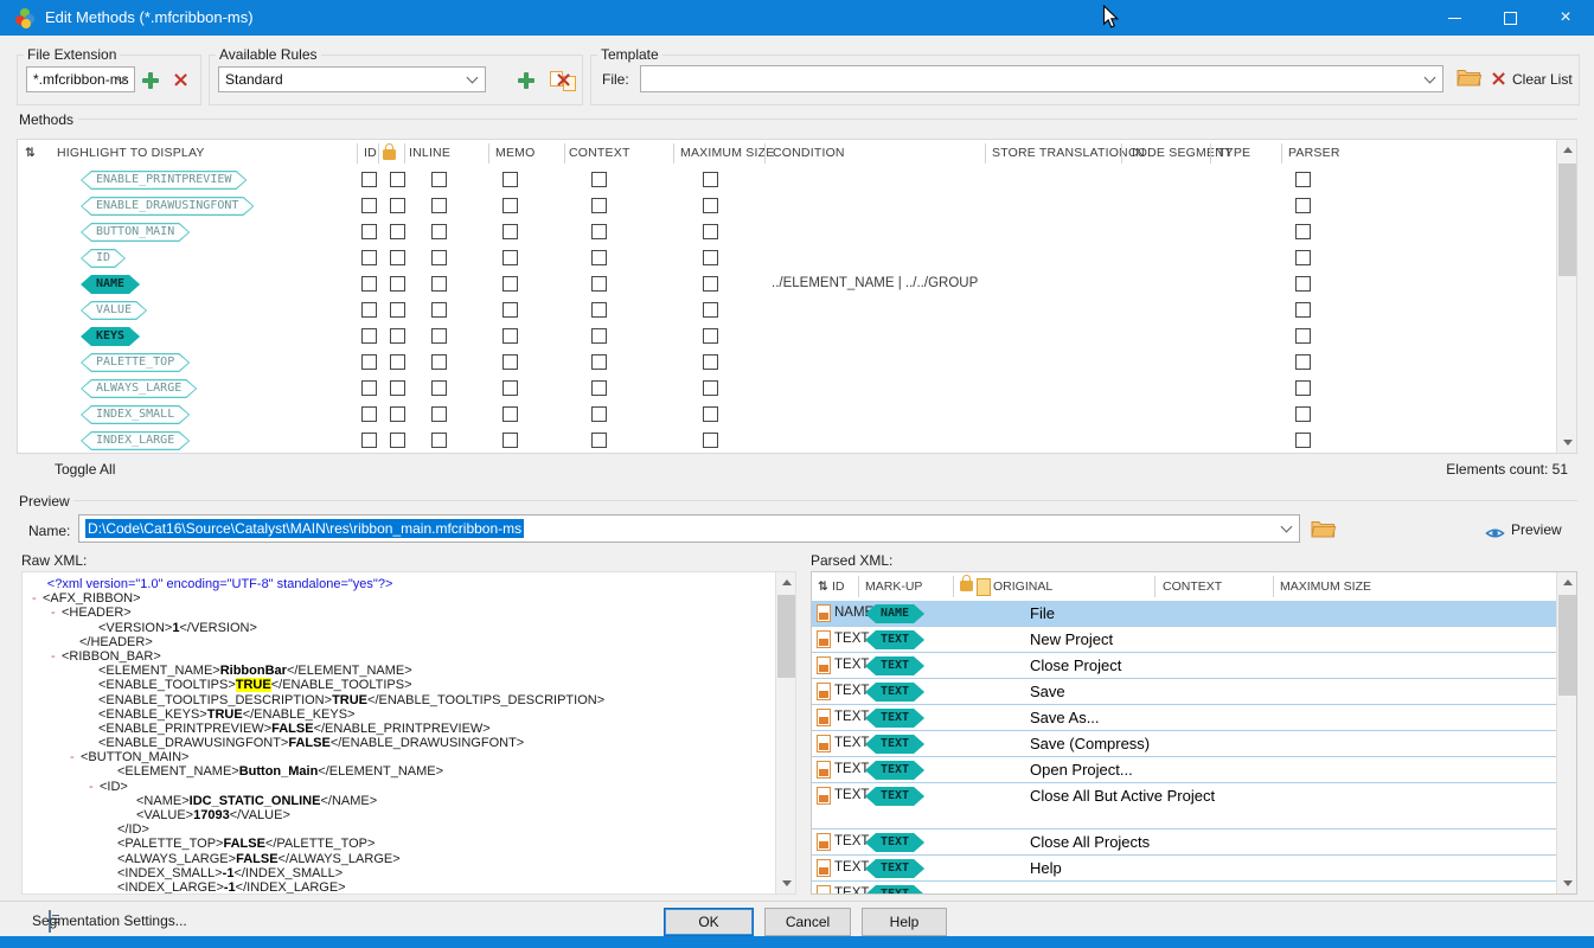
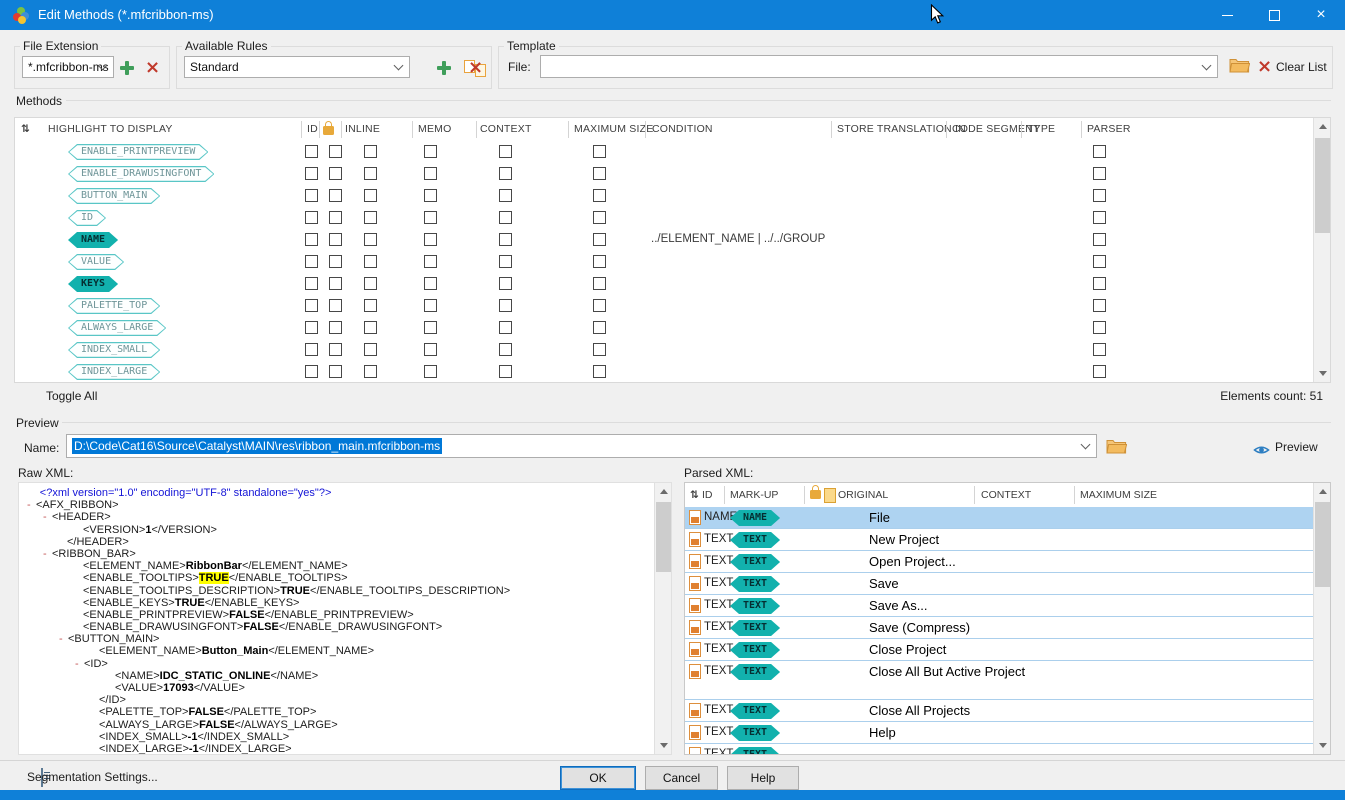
  Edit Methods (*.mfcribbon-ms)
  ×
  File Extension
  *.mfcribbon-ms
  ×
  Available Rules
  Standard
  ×
  Template
  File:
  ×
  Clear List
  Methods
  ⇅
  HIGHLIGHT TO DISPLAY
  ID
  INLINE
  MEMO
  CONTEXT
  MAXIMUM SIZE
  CONDITION
  STORE TRANSLATION IN
  CODE SEGMNT
  TYPE
  PARSER
  ENABLE_PRINTPREVIEW
  ENABLE_DRAWUSINGFONT
  BUTTON_MAIN
  ID
  NAME
  ../ELEMENT_NAME | ../../GROUP
  VALUE
  KEYS
  PALETTE_TOP
  ALWAYS_LARGE
  INDEX_SMALL
  INDEX_LARGE
  Toggle All
  Elements count: 51
  Preview
  Name:
  D:\Code\Cat16\Source\Catalyst\MAIN\res\ribbon_main.mfcribbon-ms
  Preview
  Raw XML:
  <?xml version="1.0" encoding="UTF-8" standalone="yes"?>
  - <AFX_RIBBON>
  - <HEADER>
  <VERSION>1</VERSION>
  </HEADER>
  - <RIBBON_BAR>
  <ELEMENT_NAME>RibbonBar</ELEMENT_NAME>
  <ENABLE_TOOLTIPS>TRUE</ENABLE_TOOLTIPS>
  <ENABLE_TOOLTIPS_DESCRIPTION>TRUE</ENABLE_TOOLTIPS_DESCRIPTION>
  <ENABLE_KEYS>TRUE</ENABLE_KEYS>
  <ENABLE_PRINTPREVIEW>FALSE</ENABLE_PRINTPREVIEW>
  <ENABLE_DRAWUSINGFONT>FALSE</ENABLE_DRAWUSINGFONT>
  - <BUTTON_MAIN>
  <ELEMENT_NAME>Button_Main</ELEMENT_NAME>
  - <ID>
  <NAME>IDC_STATIC_ONLINE</NAME>
  <VALUE>17093</VALUE>
  </ID>
  <PALETTE_TOP>FALSE</PALETTE_TOP>
  <ALWAYS_LARGE>FALSE</ALWAYS_LARGE>
  <INDEX_SMALL>-1</INDEX_SMALL>
  <INDEX_LARGE>-1</INDEX_LARGE>
  Parsed XML:
  ⇅
  ID
  MARK-UP
  ORIGINAL
  CONTEXT
  MAXIMUM SIZE
  NAM
  NAME
  File
  TEXT
  TEXT
  New Project
  TEXT
  TEXT
- Close Project
+ Open Project...
  TEXT
  TEXT
  Save
  TEXT
  TEXT
  Save As...
  TEXT
  TEXT
  Save (Compress)
  TEXT
  TEXT
- Open Project...
+ Close Project
  TEXT
  TEXT
  Close All But Active Project
  TEXT
  TEXT
  Close All Projects
  TEXT
  TEXT
  Help
  Segmentation Settings...
  OK
  Cancel
  Help
